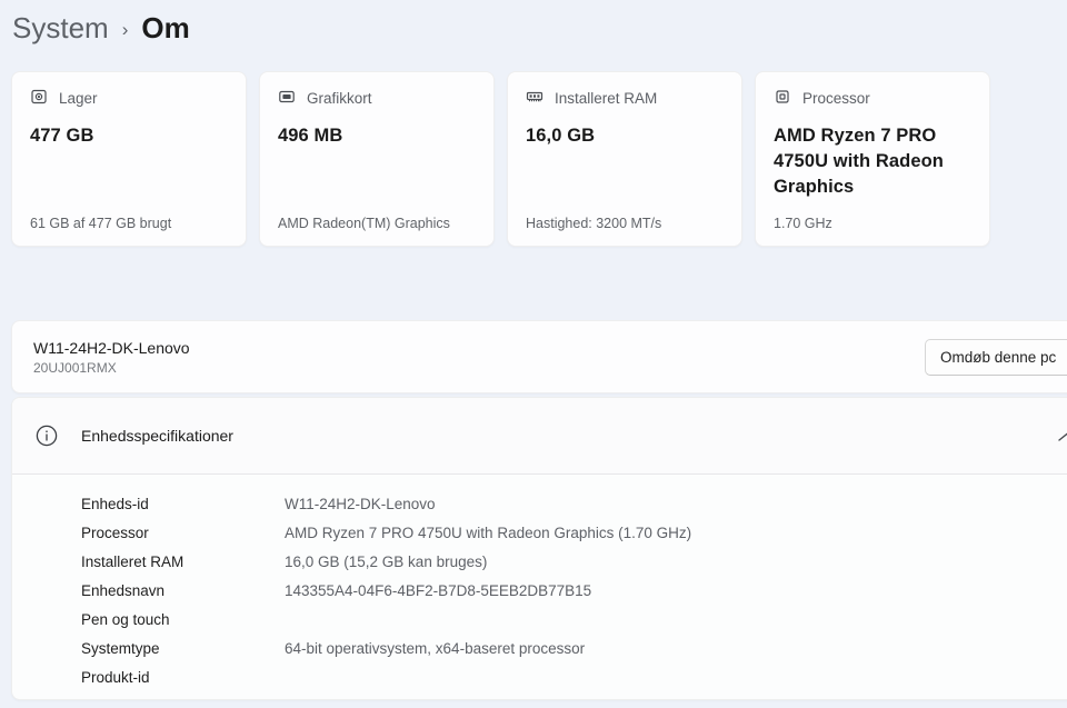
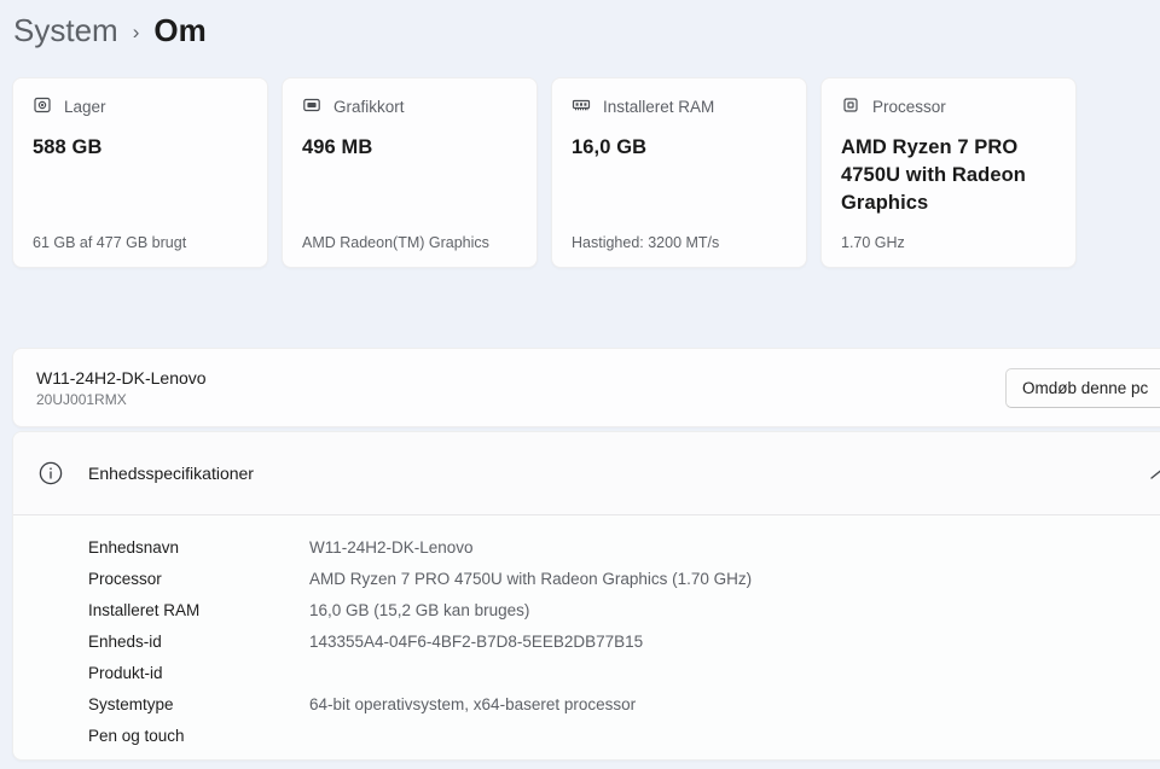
  System
  ›
  Om
  Lager
- 477 GB
+ 588 GB
  61 GB af 477 GB brugt
  Grafikkort
  496 MB
  AMD Radeon(TM) Graphics
  Installeret RAM
  16,0 GB
  Hastighed: 3200 MT/s
  Processor
  AMD Ryzen 7 PRO 4750U with Radeon Graphics
  1.70 GHz
  W11-24H2-DK-Lenovo
  20UJ001RMX
  Omdøb denne pc
  Enhedsspecifikationer
- Enheds-id
+ Enhedsnavn
  W11-24H2-DK-Lenovo
  Processor
  AMD Ryzen 7 PRO 4750U with Radeon Graphics (1.70 GHz)
  Installeret RAM
  16,0 GB (15,2 GB kan bruges)
- Enhedsnavn
+ Enheds-id
  143355A4-04F6-4BF2-B7D8-5EEB2DB77B15
- Pen og touch
+ Produkt-id
  Systemtype
  64-bit operativsystem, x64-baseret processor
- Produkt-id
+ Pen og touch
